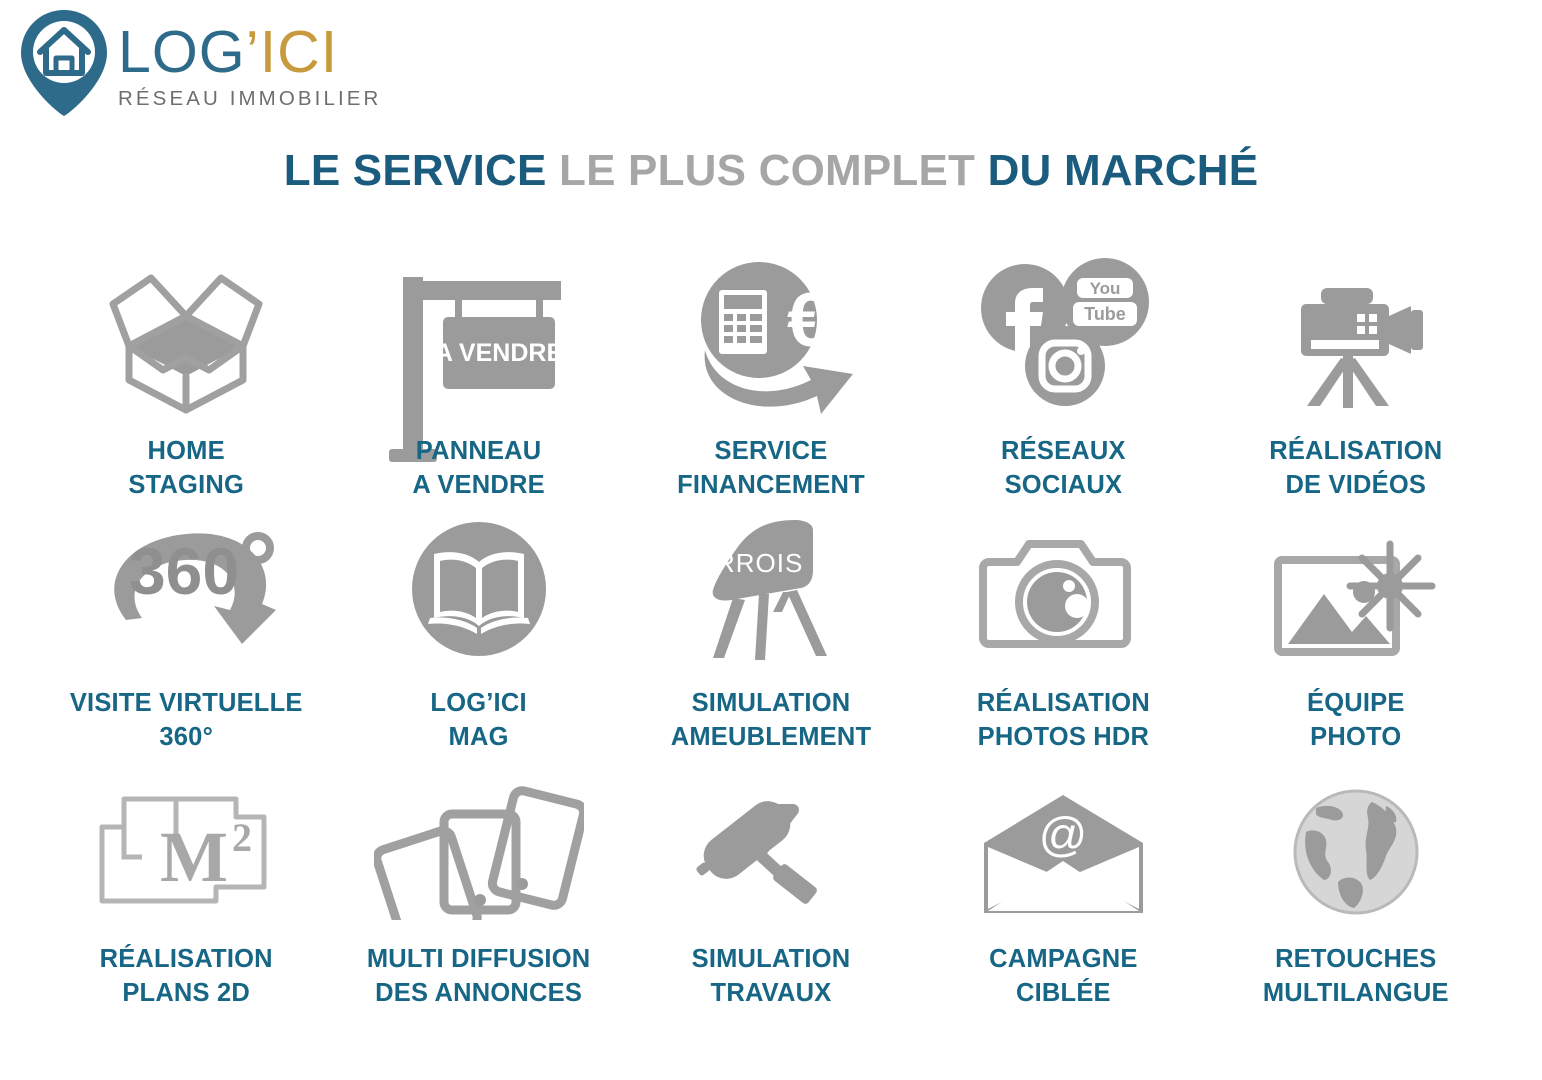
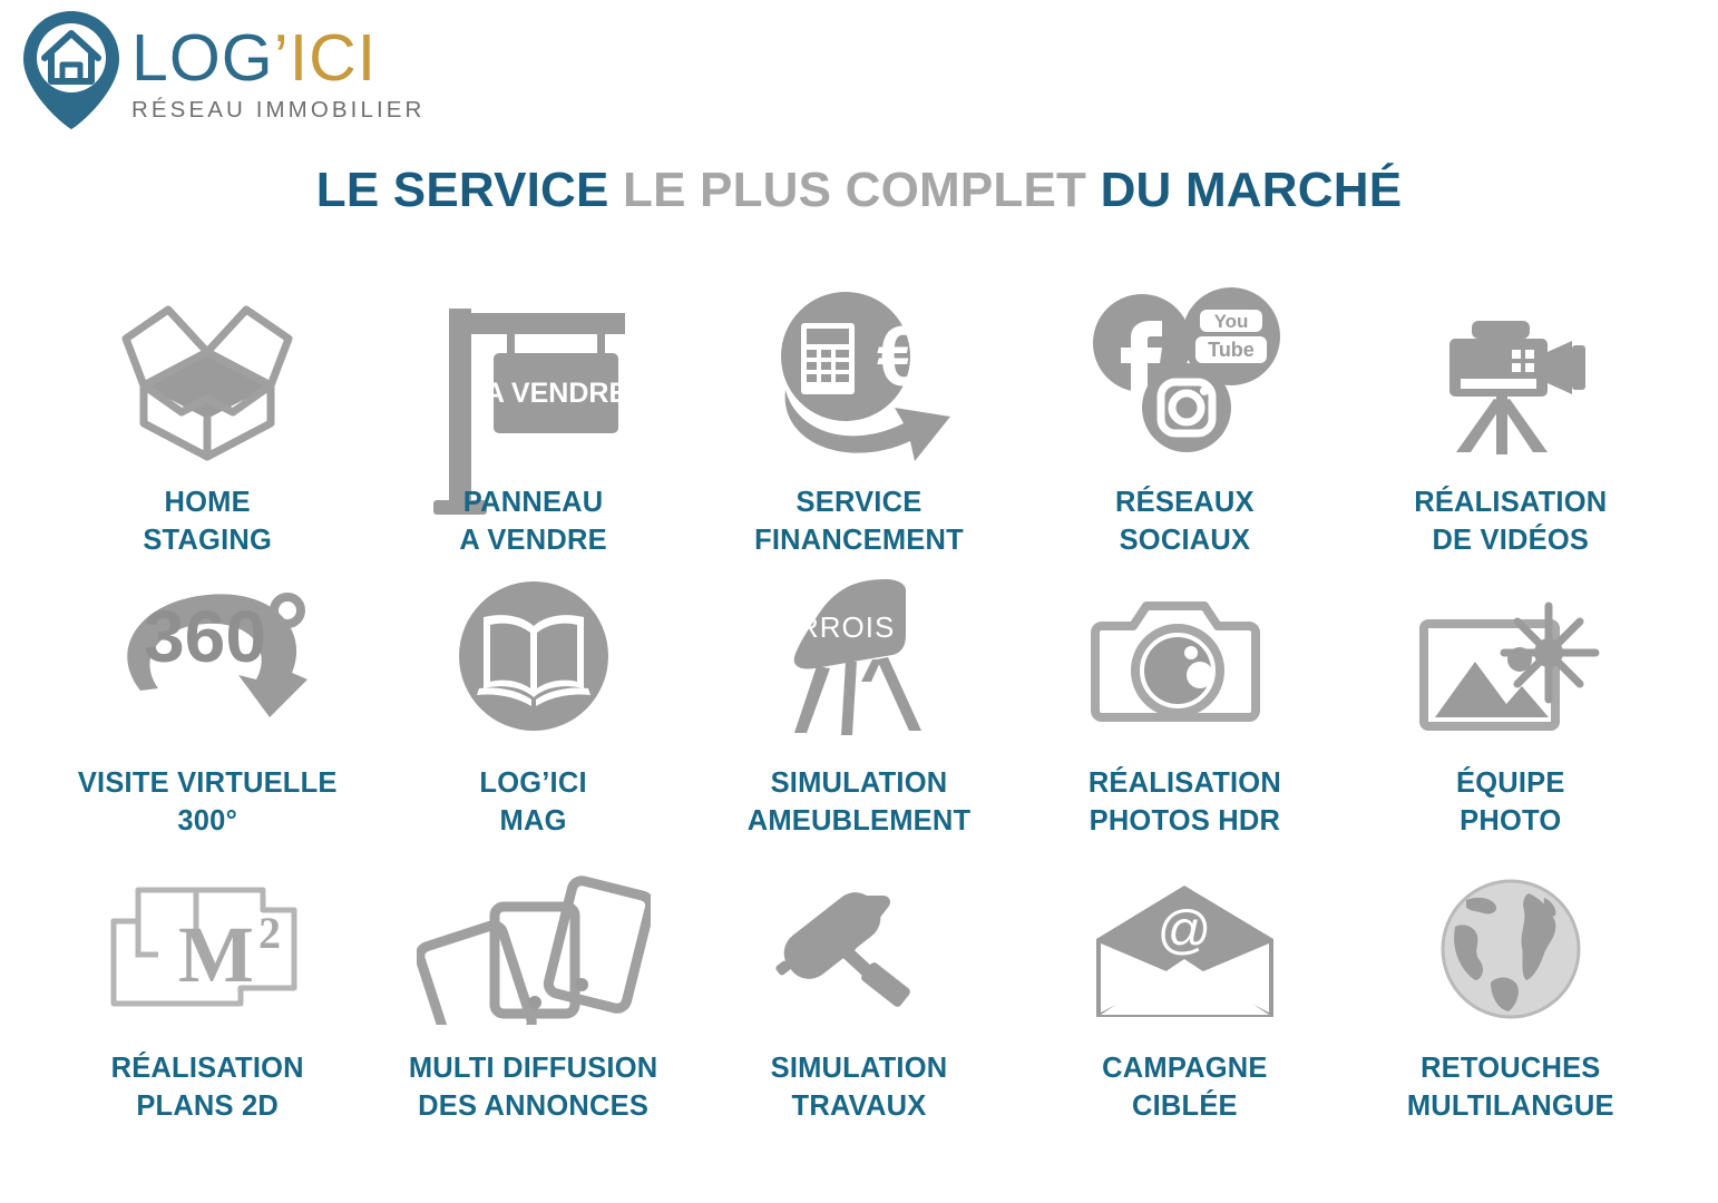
  LOG’ICI
  RÉSEAU IMMOBILIER
  LE SERVICE LE PLUS COMPLET DU MARCHÉ
  HOME
  STAGING
  A VENDRE
  PANNEAU
  A VENDRE
  €
  SERVICE
  FINANCEMENT
  You
  Tube
  RÉSEAUX
  SOCIAUX
  RÉALISATION
  DE VIDÉOS
  360
  VISITE VIRTUELLE
- 360°
+ 300°
  LOG’ICI
  MAG
  SIMULATION
  AMEUBLEMENT
  RÉALISATION
  PHOTOS HDR
  ÉQUIPE
  PHOTO
  M
  2
  RÉALISATION
  PLANS 2D
  MULTI DIFFUSION
  DES ANNONCES
  SIMULATION
  TRAVAUX
  @
  CAMPAGNE
  CIBLÉE
  RETOUCHES
  MULTILANGUE
  RROIS
